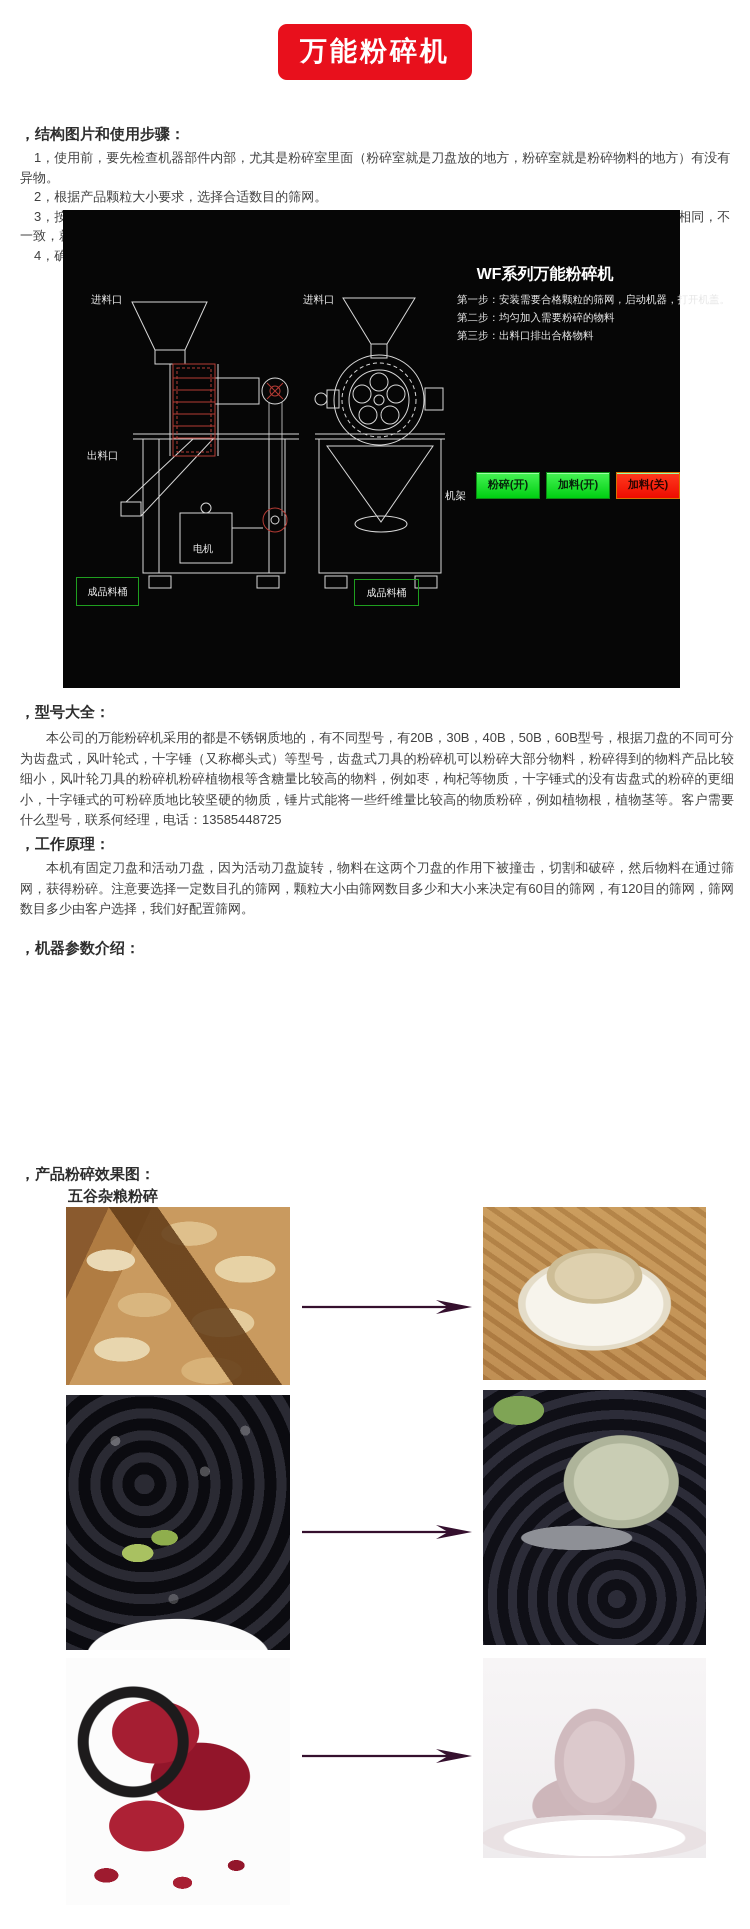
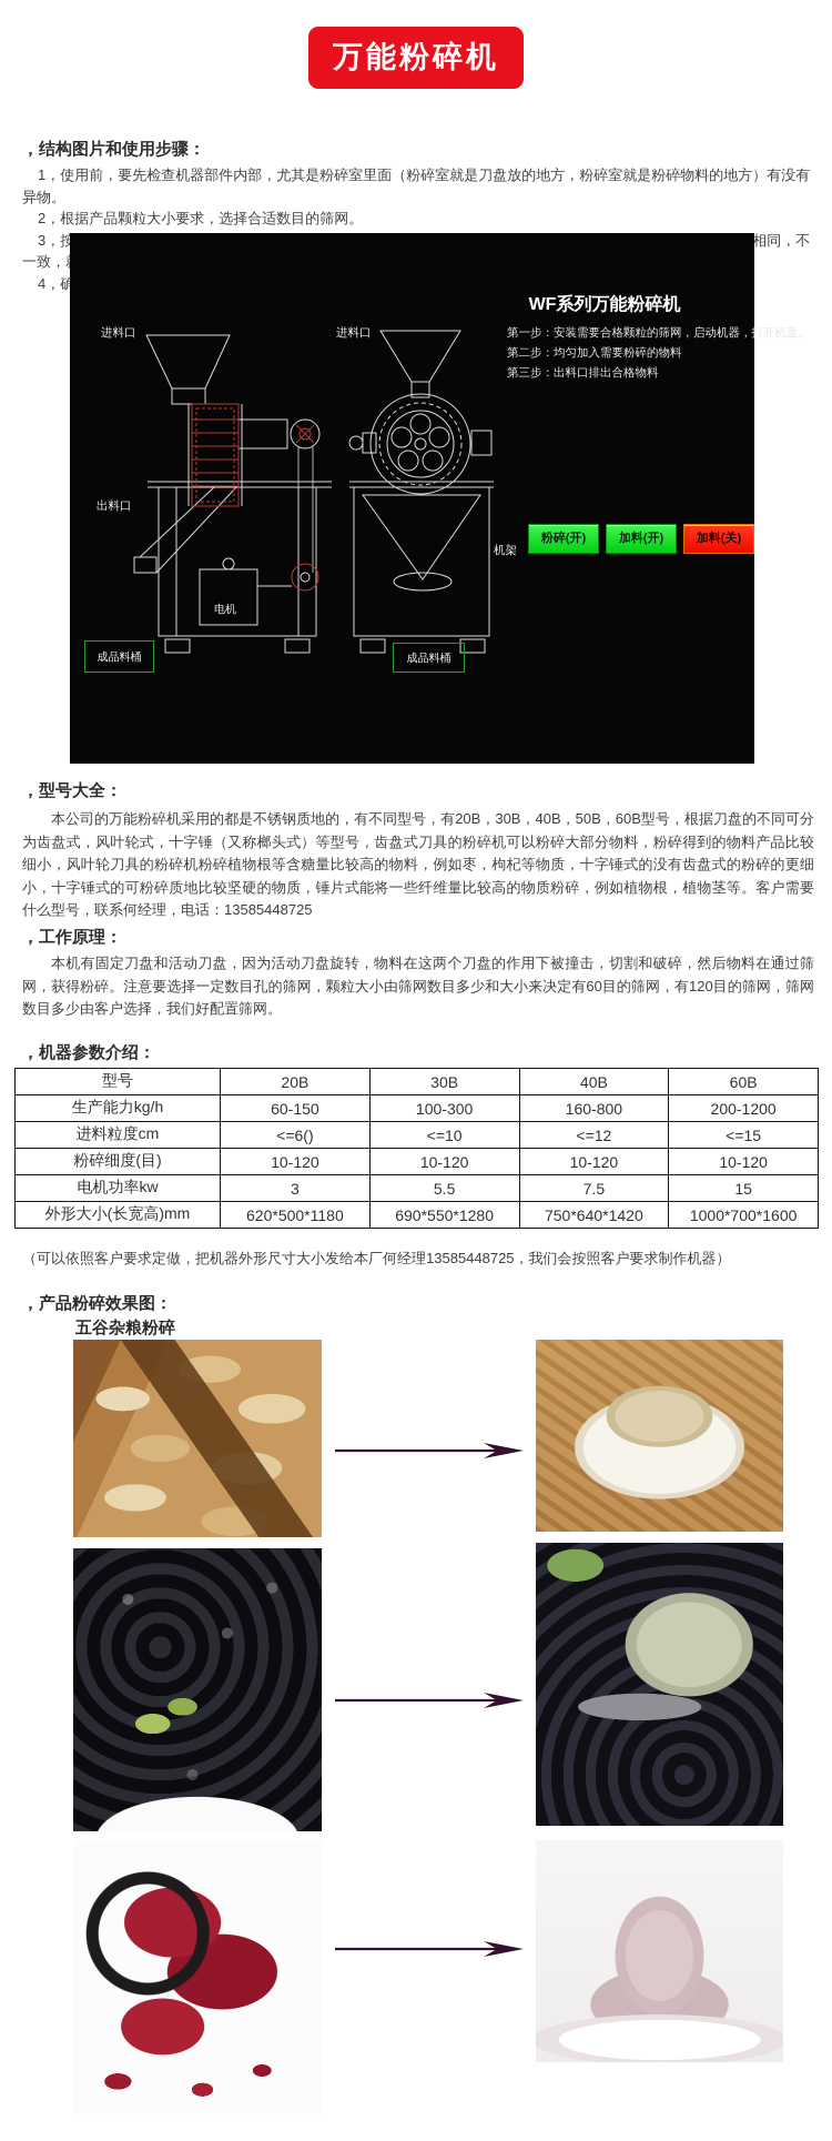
  万能粉碎机
  ，结构图片和使用步骤：
  1，使用前，要先检查机器部件内部，尤其是粉碎室里面（粉碎室就是刀盘放的地方，粉碎室就是粉碎物料的地方）有没有异物。
  2，根据产品颗粒大小要求，选择合适数目的筛网。
  WF系列万能粉碎机
  第一步：安装需要合格颗粒的筛网，启动机器，打开机盖。
  第二步：均匀加入需要粉碎的物料
  第三步：出料口排出合格物料
  进料口
  进料口
  出料口
  电机
  机架
  成品料桶
  成品料桶
  粉碎(开)
  加料(开)
  加料(关)
  ，型号大全：
  本公司的万能粉碎机采用的都是不锈钢质地的，有不同型号，有20B，30B，40B，50B，60B型号，根据刀盘的不同可分为齿盘式，风叶轮式，十字锤（又称榔头式）等型号，齿盘式刀具的粉碎机可以粉碎大部分物料，粉碎得到的物料产品比较细小，风叶轮刀具的粉碎机粉碎植物根等含糖量比较高的物料，例如枣，枸杞等物质，十字锤式的没有齿盘式的粉碎的更细小，十字锤式的可粉碎质地比较坚硬的物质，锤片式能将一些纤维量比较高的物质粉碎，例如植物根，植物茎等。客户需要什么型号，联系何经理，电话：13585448725
  ，工作原理：
  本机有固定刀盘和活动刀盘，因为活动刀盘旋转，物料在这两个刀盘的作用下被撞击，切割和破碎，然后物料在通过筛网，获得粉碎。注意要选择一定数目孔的筛网，颗粒大小由筛网数目多少和大小来决定有60目的筛网，有120目的筛网，筛网数目多少由客户选择，我们好配置筛网。
  ，机器参数介绍：
+ 型号	20B	30B	40B	60B
+ 生产能力kg/h	60-150	100-300	160-800	200-1200
+ 进料粒度cm	<=6()	<=10	<=12	<=15
+ 粉碎细度(目)	10-120	10-120	10-120	10-120
+ 电机功率kw	3	5.5	7.5	15
+ 外形大小(长宽高)mm	620*500*1180	690*550*1280	750*640*1420	1000*700*1600
+ （可以依照客户要求定做，把机器外形尺寸大小发给本厂何经理13585448725，我们会按照客户要求制作机器）
  ，产品粉碎效果图：
  五谷杂粮粉碎
